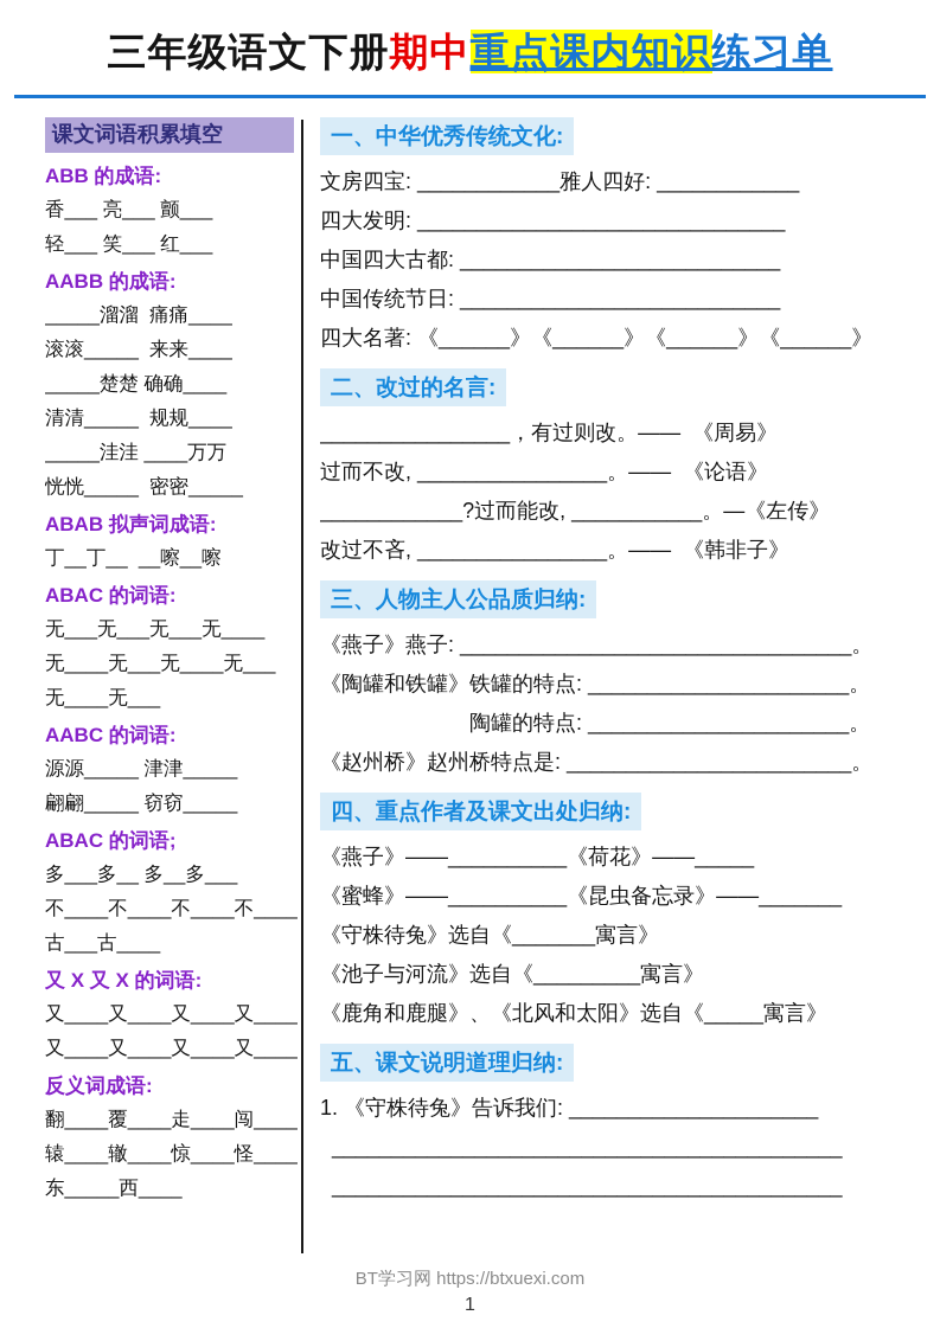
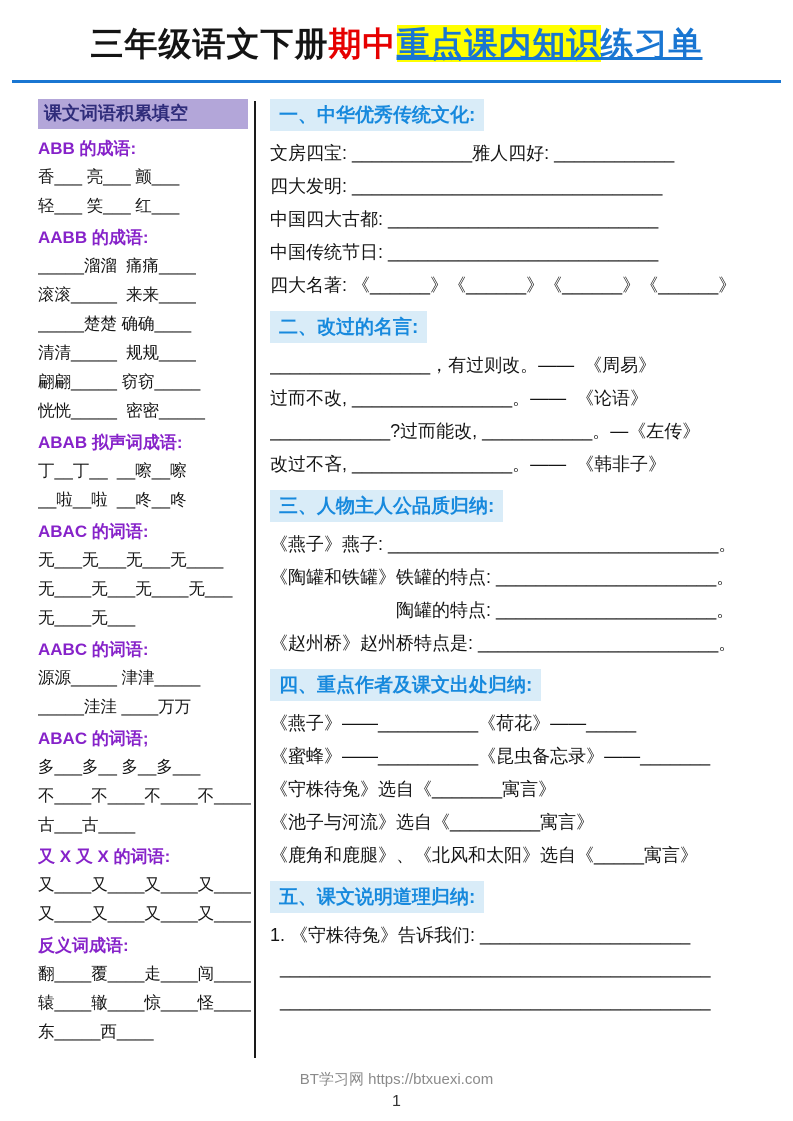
  三年级语文下册期中重点课内知识练习单
  课文词语积累填空
  ABB 的成语:
  香___ 亮___ 颤___
  轻___ 笑___ 红___
  AABB 的成语:
  _____溜溜 痛痛____
  滚滚_____ 来来____
  _____楚楚 确确____
  清清_____ 规规____
- _____洼洼 ____万万
+ 翩翩_____ 窃窃_____
  恍恍_____ 密密_____
  ABAB 拟声词成语:
  丁__丁__ __嚓__嚓
+ __啦__啦 __咚__咚
  ABAC 的词语:
  无___无___无___无____
  无____无___无____无___
  无____无___
  AABC 的词语:
  源源_____ 津津_____
- 翩翩_____ 窃窃_____
+ _____洼洼 ____万万
  ABAC 的词语;
  多___多__ 多__多___
  不____不____不____不____
  古___古____
  又 X 又 X 的词语:
  又____又____又____又____
  又____又____又____又____
  反义词成语:
  翻____覆____走____闯____
  辕____辙____惊____怪____
  东_____西____
  一、中华优秀传统文化:
  文房四宝: ____________雅人四好: ____________
  四大发明: _______________________________
  中国四大古都: ___________________________
  中国传统节日: ___________________________
  四大名著: 《______》《______》《______》《______》
  二、改过的名言:
  ________________，有过则改。—— 《周易》
  过而不改, ________________。—— 《论语》
  ____________?过而能改, ___________。—《左传》
  改过不吝, ________________。—— 《韩非子》
  三、人物主人公品质归纳:
  《燕子》燕子: _________________________________。
  《陶罐和铁罐》铁罐的特点: ______________________。
  陶罐的特点: ______________________。
  《赵州桥》赵州桥特点是: ________________________。
  四、重点作者及课文出处归纳:
  《燕子》——__________《荷花》——_____
  《蜜蜂》——__________《昆虫备忘录》——_______
  《守株待兔》选自《_______寓言》
  《池子与河流》选自《_________寓言》
  《鹿角和鹿腿》、《北风和太阳》选自《_____寓言》
  五、课文说明道理归纳:
  1. 《守株待兔》告诉我们: _____________________
  ___________________________________________
  ___________________________________________
  BT学习网 https://btxuexi.com
  1
